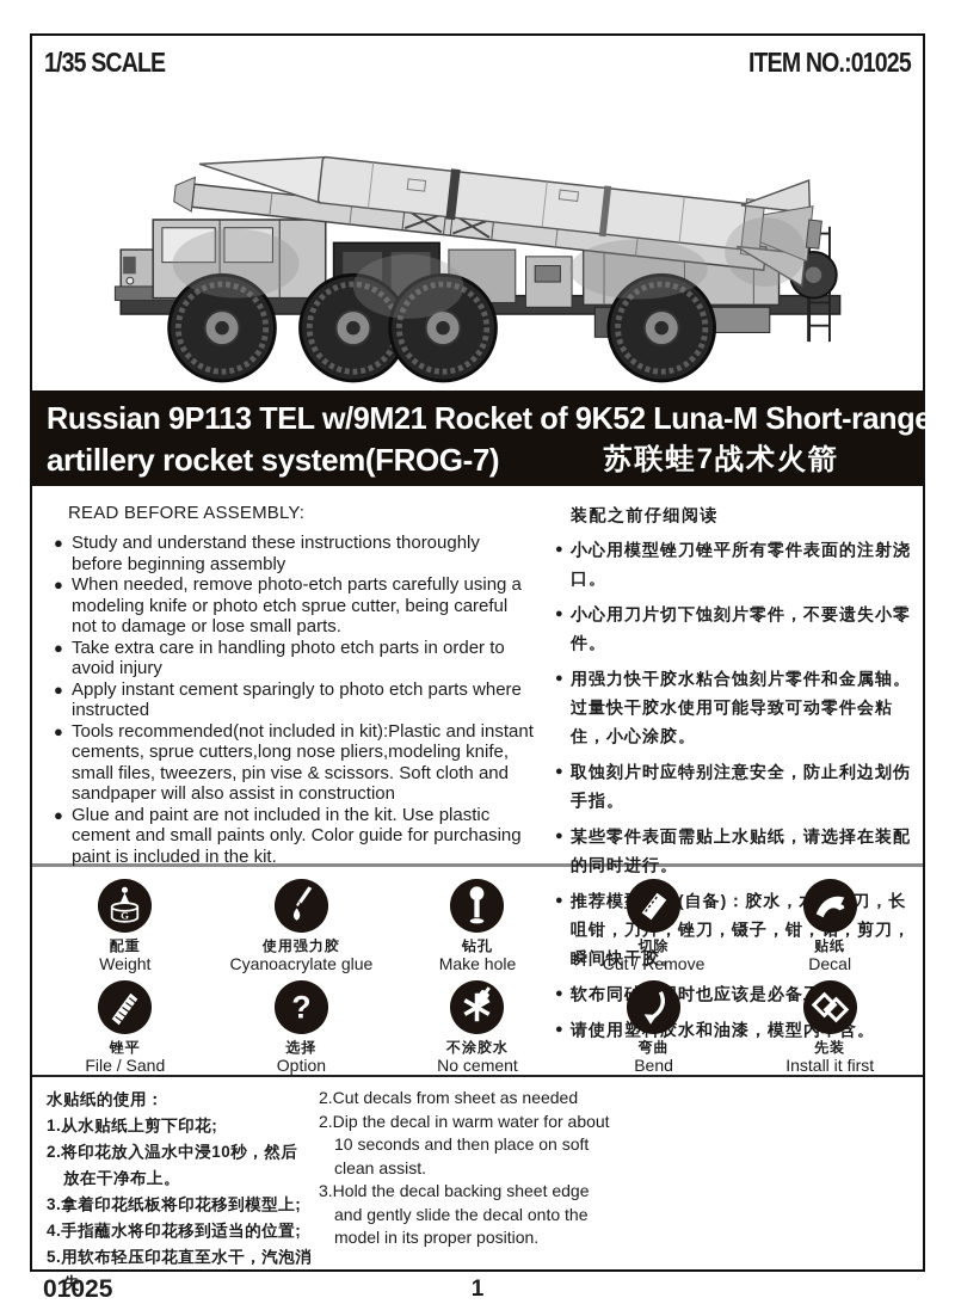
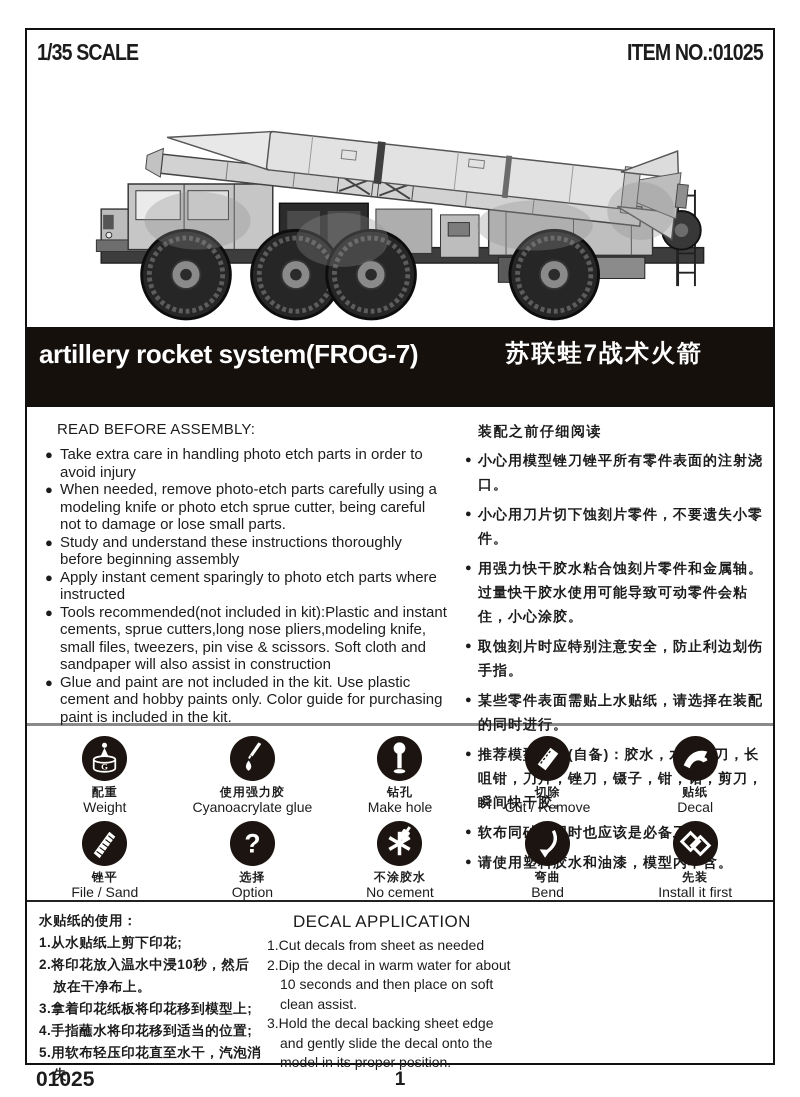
  1/35 SCALE
  ITEM NO.:01025
- Russian 9P113 TEL w/9M21 Rocket of 9K52 Luna-M Short-range
  artillery rocket system(FROG-7)
  苏联蛙7战术火箭
  READ BEFORE ASSEMBLY:
  ●
- Study and understand these instructions thoroughly before beginning assembly
+ Take extra care in handling photo etch parts in order to avoid injury
  ●
  When needed, remove photo-etch parts carefully using a modeling knife or photo etch sprue cutter, being careful not to damage or lose small parts.
  ●
- Take extra care in handling photo etch parts in order to avoid injury
+ Study and understand these instructions thoroughly before beginning assembly
  ●
  Apply instant cement sparingly to photo etch parts where instructed
  ●
  Tools recommended(not included in kit):Plastic and instant cements, sprue cutters,long nose pliers,modeling knife, small files, tweezers, pin vise & scissors. Soft cloth and sandpaper will also assist in construction
  ●
- Glue and paint are not included in the kit. Use plastic cement and small paints only. Color guide for purchasing paint is included in the kit.
+ Glue and paint are not included in the kit. Use plastic cement and hobby paints only. Color guide for purchasing paint is included in the kit.
  装配之前仔细阅读
  ●
  小心用模型锉刀锉平所有零件表面的注射浇口。
  ●
  小心用刀片切下蚀刻片零件，不要遗失小零件。
  ●
  用强力快干胶水粘合蚀刻片零件和金属轴。过量快干胶水使用可能导致可动零件会粘住，小心涂胶。
  ●
  取蚀刻片时应特别注意安全，防止利边划伤手指。
  ●
  某些零件表面需贴上水贴纸，请选择在装配的同时进行。
  ●
  推荐模(自备)：胶水，刀，长咀钳，刀，锉刀，镊子，钳，，剪刀，瞬间快干胶。
  ●
  ●
  请使用塑胶水和油漆，模型内含。
  G
  配重
  Weight
  使用强力胶
  Cyanoacrylate glue
  钻孔
  Make hole
  切除
  Cut / Remove
  贴纸
  Decal
  锉平
  File / Sand
  ?
  选择
  Option
  不涂胶水
  No cement
  弯曲
  Bend
  先装
  Install it first
  水贴纸的使用：
  1.从水贴纸上剪下印花;
  2.将印花放入温水中浸10秒，然后 放在干净布上。
  3.拿着印花纸板将印花移到模型上;
  4.手指蘸水将印花移到适当的位置;
  5.用软布轻压印花直至水干，汽泡消失
+ DECAL APPLICATION
- 2.Cut decals from sheet as needed
+ 1.Cut decals from sheet as needed
  2.Dip the decal in warm water for about 10 seconds and then place on soft clean assist.
  3.Hold the decal backing sheet edge and gently slide the decal onto the model in its proper position.
  01025
  1
